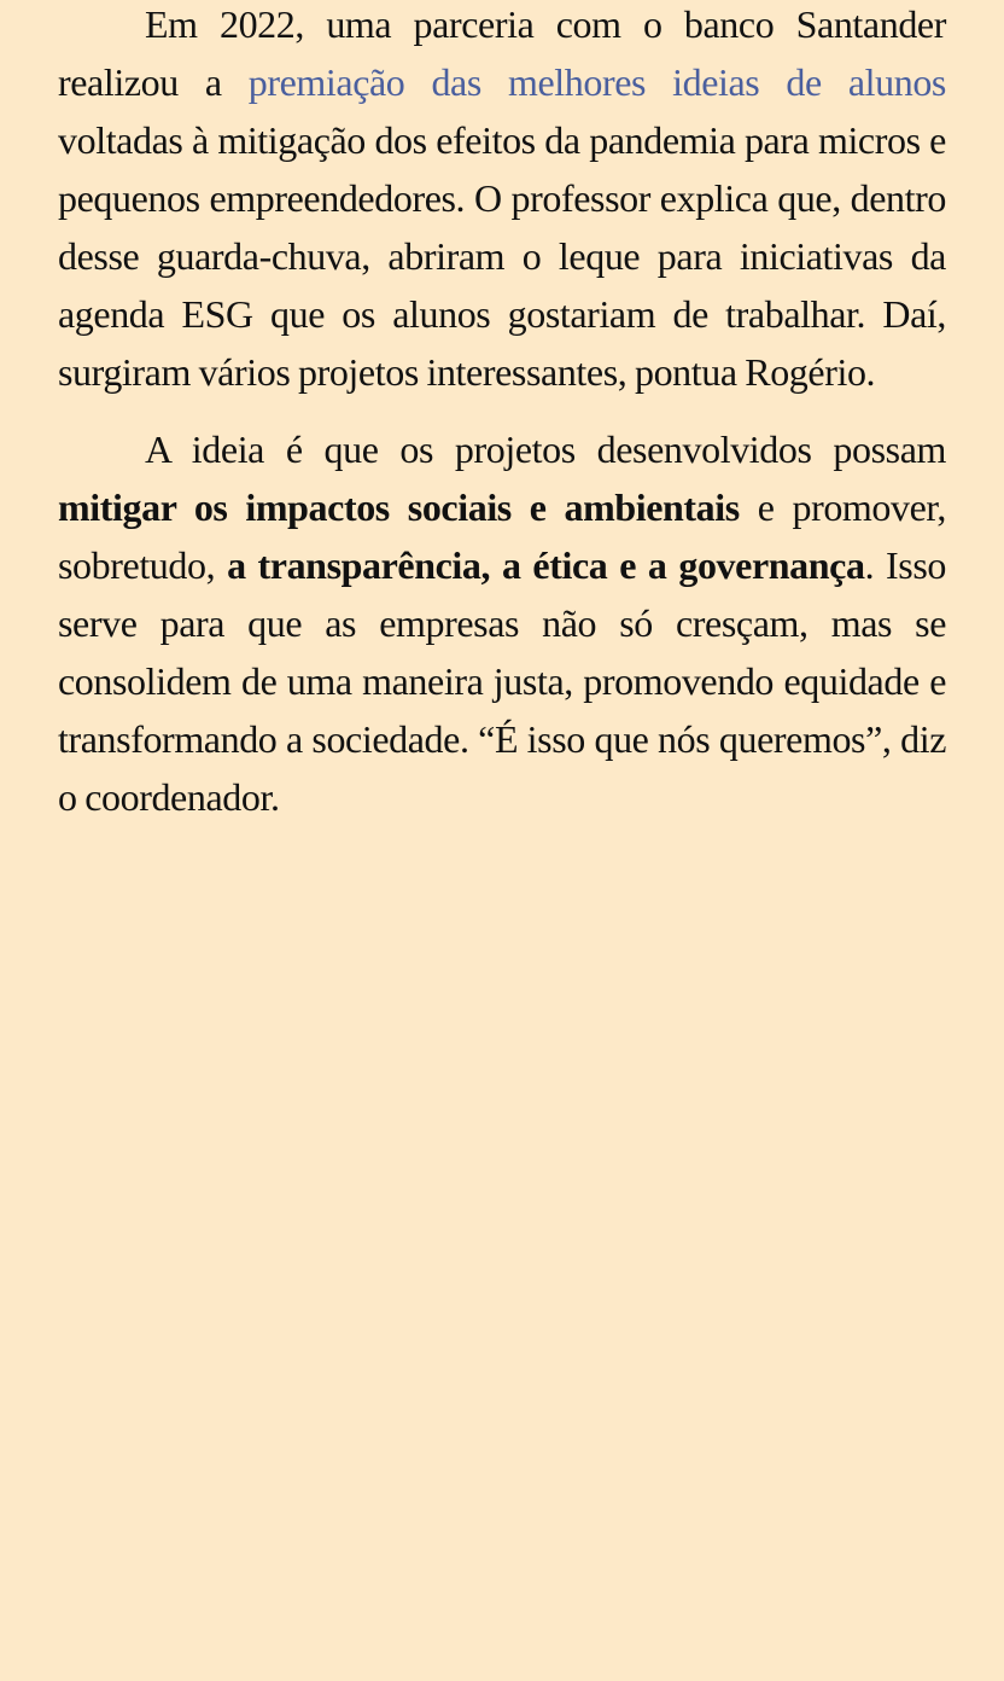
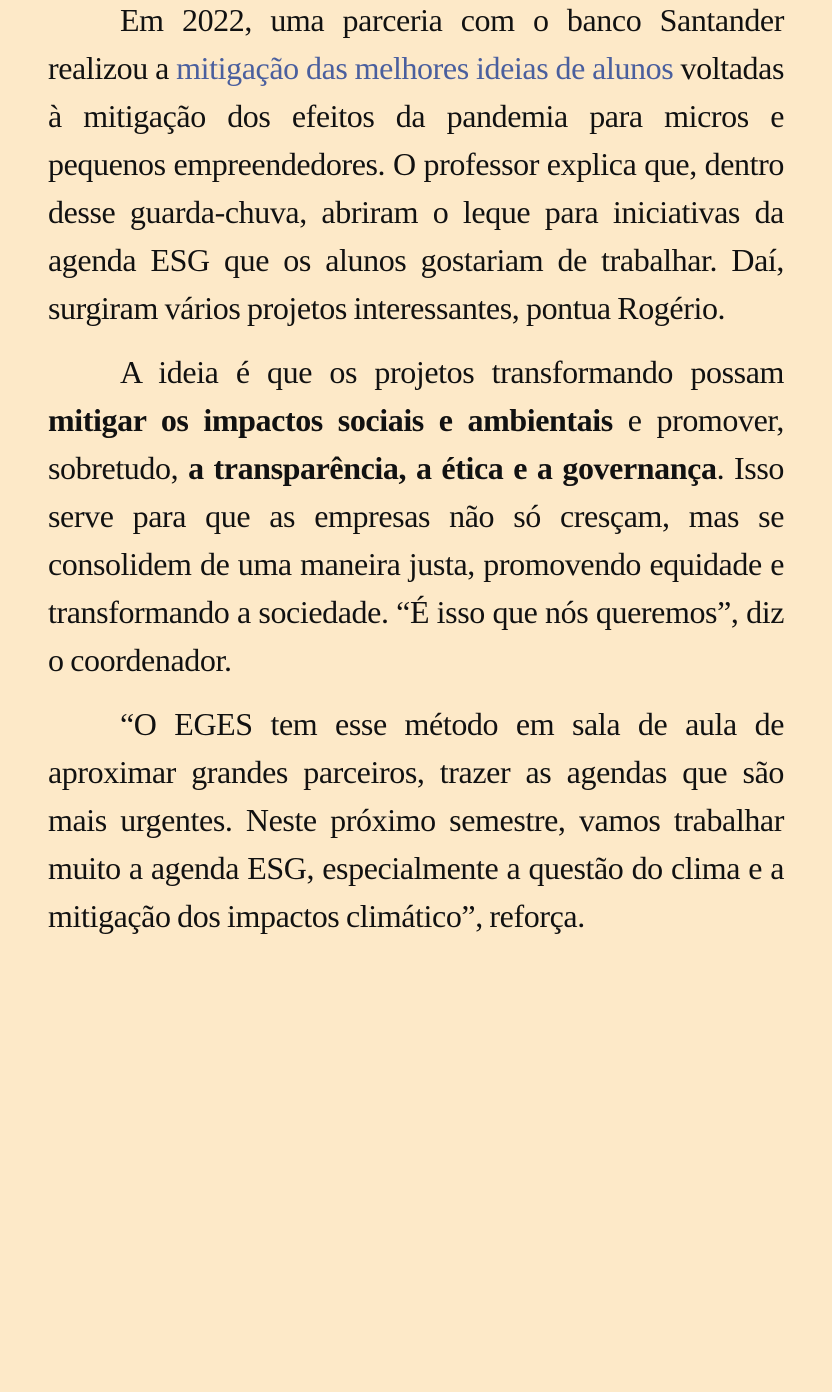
- Em 2022, uma parceria com o banco Santander realizou a premiação das melhores ideias de alunos voltadas à mitigação dos efeitos da pandemia para micros e pequenos empreendedores. O professor explica que, dentro desse guarda-chuva, abriram o leque para iniciativas da agenda ESG que os alunos gostariam de trabalhar. Daí, surgiram vários projetos interessantes, pontua Rogério.
+ Em 2022, uma parceria com o banco Santander realizou a mitigação das melhores ideias de alunos voltadas à mitigação dos efeitos da pandemia para micros e pequenos empreendedores. O professor explica que, dentro desse guarda-chuva, abriram o leque para iniciativas da agenda ESG que os alunos gostariam de trabalhar. Daí, surgiram vários projetos interessantes, pontua Rogério.
- A ideia é que os projetos desenvolvidos possam mitigar os impactos sociais e ambientais e promover, sobretudo, a transparência, a ética e a governança. Isso serve para que as empresas não só cresçam, mas se consolidem de uma maneira justa, promovendo equidade e transformando a sociedade. “É isso que nós queremos”, diz o coordenador.
+ A ideia é que os projetos transformando possam mitigar os impactos sociais e ambientais e promover, sobretudo, a transparência, a ética e a governança. Isso serve para que as empresas não só cresçam, mas se consolidem de uma maneira justa, promovendo equidade e transformando a sociedade. “É isso que nós queremos”, diz o coordenador.
+ “O EGES tem esse método em sala de aula de aproximar grandes parceiros, trazer as agendas que são mais urgentes. Neste próximo semestre, vamos trabalhar muito a agenda ESG, especialmente a questão do clima e a mitigação dos impactos climático”, reforça.
